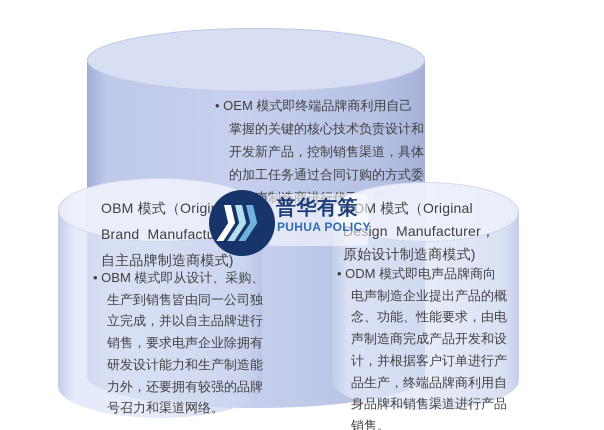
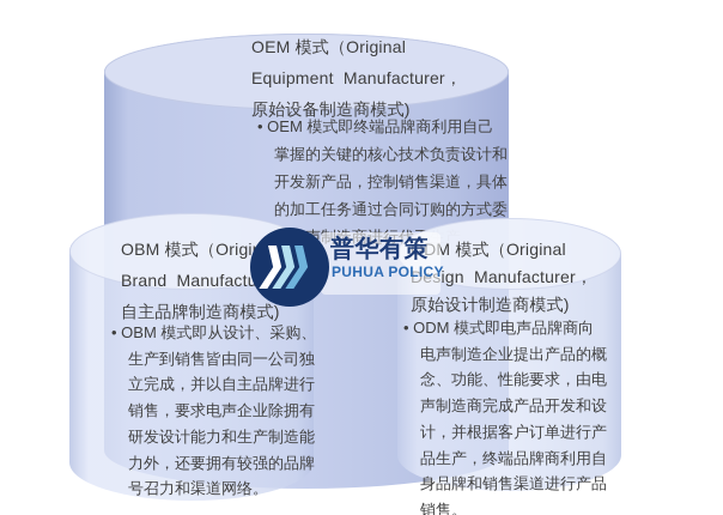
+ OEM 模式（Original
+ Equipment Manufacturer，
+ 原始设备制造商模式)
  • OEM 模式即终端品牌商利用自己
  掌握的关键的核心技术负责设计和
  开发新产品，控制销售渠道，具体
  的加工任务通过合同订购的方式委
  OBM 模式（Origi
  Brand Manufactu
  自主品牌制造商模式)
  • OBM 模式即从设计、采购、
  生产到销售皆由同一公司独
  立完成，并以自主品牌进行
  销售，要求电声企业除拥有
  研发设计能力和生产制造能
  力外，还要拥有较强的品牌
  号召力和渠道网络。
  ODM 模式（Original
  Design Manufacturer，
  原始设计制造商模式)
  • ODM 模式即电声品牌商向
  电声制造企业提出产品的概
  念、功能、性能要求，由电
  声制造商完成产品开发和设
  计，并根据客户订单进行产
  品生产，终端品牌商利用自
  身品牌和销售渠道进行产品
  销售。
  普华有策
  PUHUA POLICY
